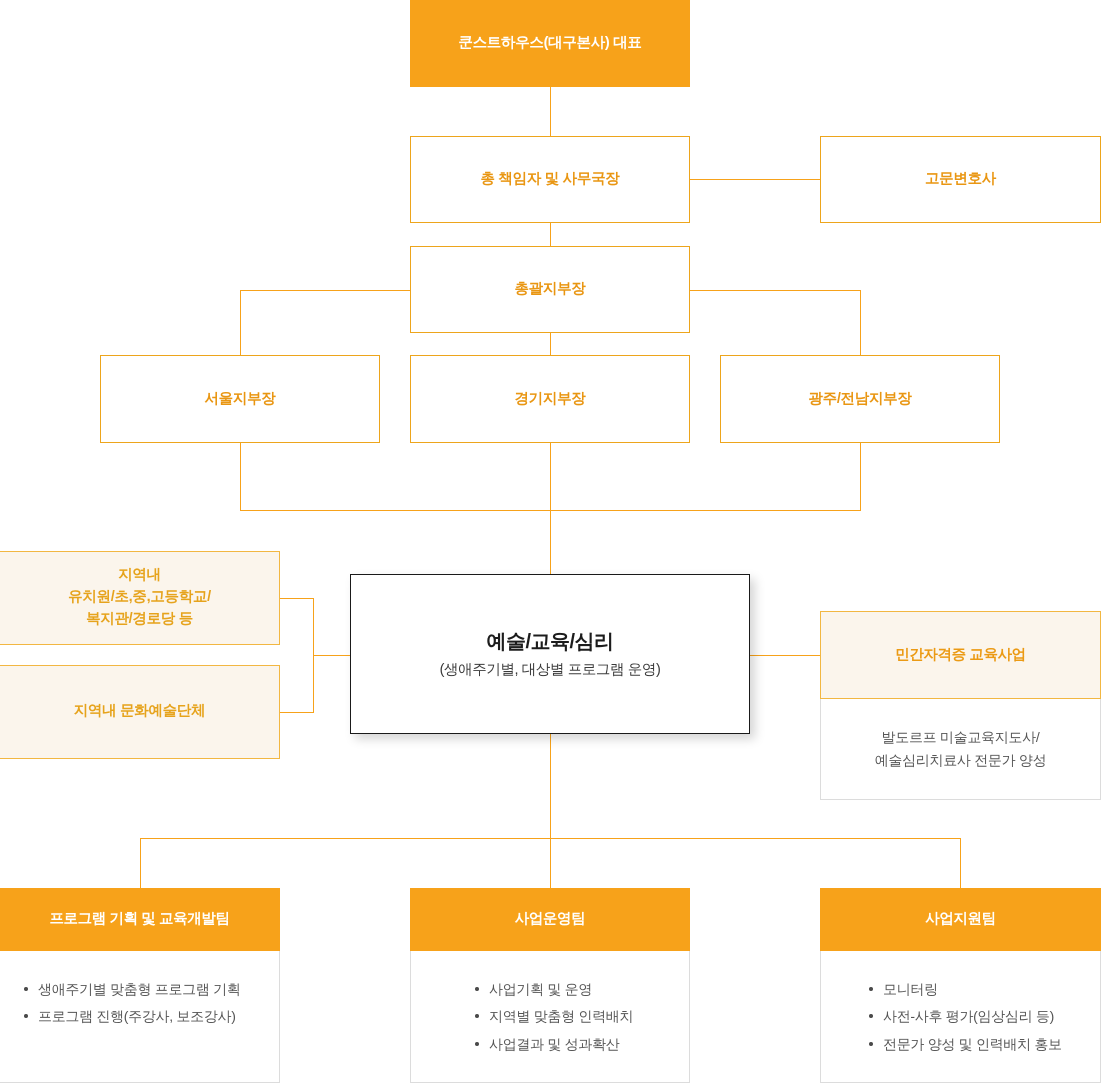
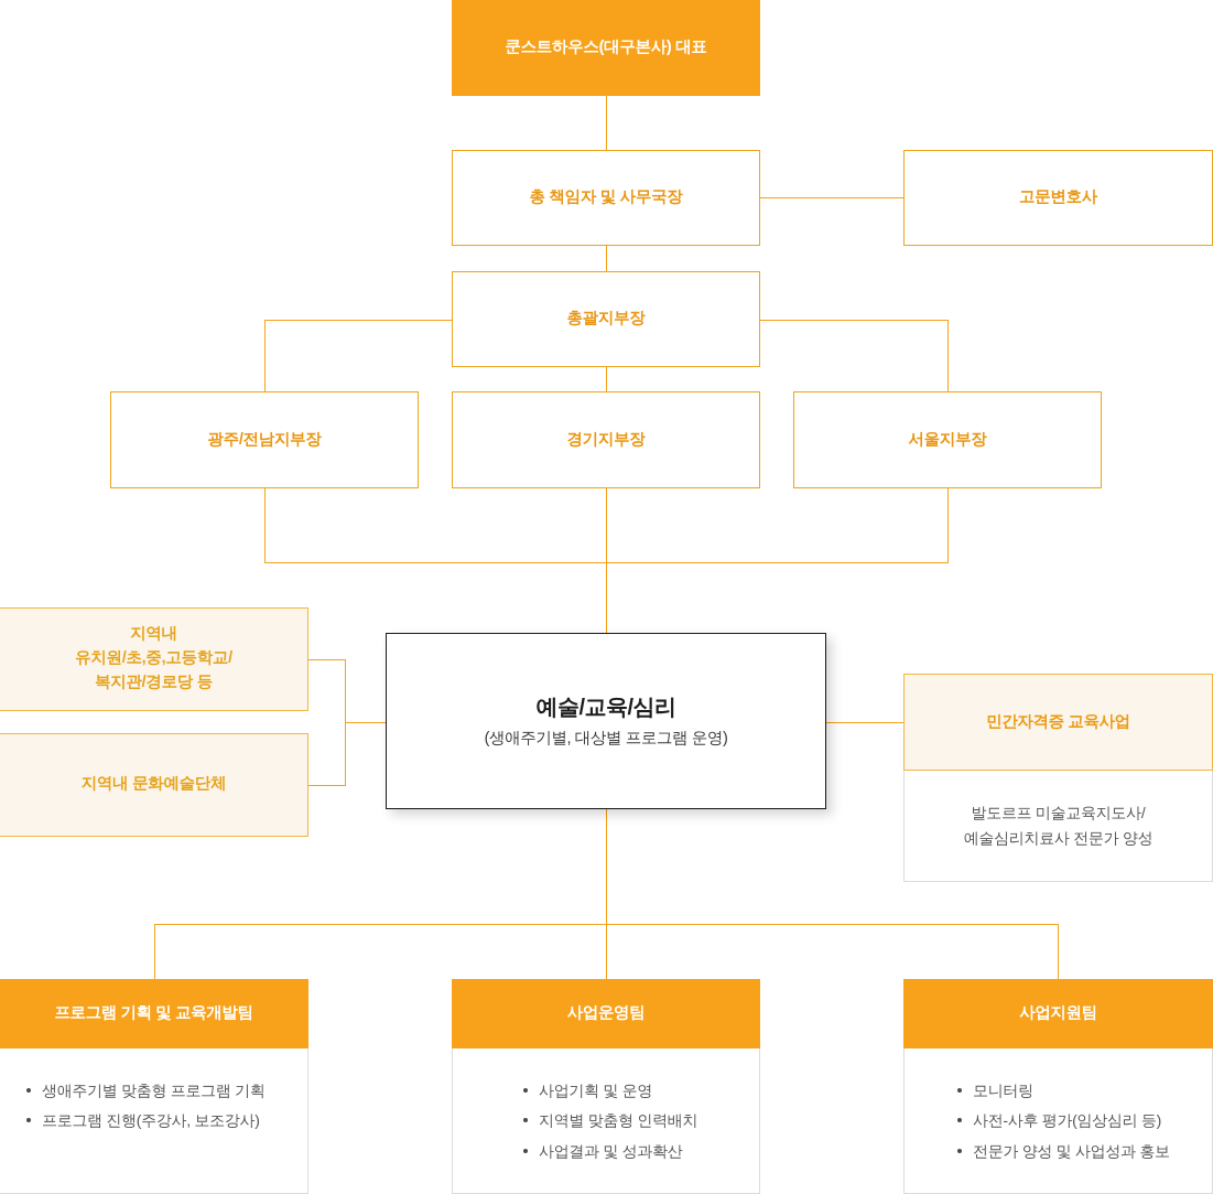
  쿤스트하우스(대구본사) 대표
  총 책임자 및 사무국장
  고문변호사
  총괄지부장
- 서울지부장
+ 광주/전남지부장
  경기지부장
- 광주/전남지부장
+ 서울지부장
  지역내
  유치원/초,중,고등학교/
  복지관/경로당 등
  지역내 문화예술단체
  예술/교육/심리
  (생애주기별, 대상별 프로그램 운영)
  민간자격증 교육사업
  발도르프 미술교육지도사/
  예술심리치료사 전문가 양성
  프로그램 기획 및 교육개발팀
  생애주기별 맞춤형 프로그램 기획
  프로그램 진행(주강사, 보조강사)
  사업운영팀
  사업기획 및 운영
  지역별 맞춤형 인력배치
  사업결과 및 성과확산
  사업지원팀
  모니터링
  사전-사후 평가(임상심리 등)
- 전문가 양성 및 인력배치 홍보
+ 전문가 양성 및 사업성과 홍보
